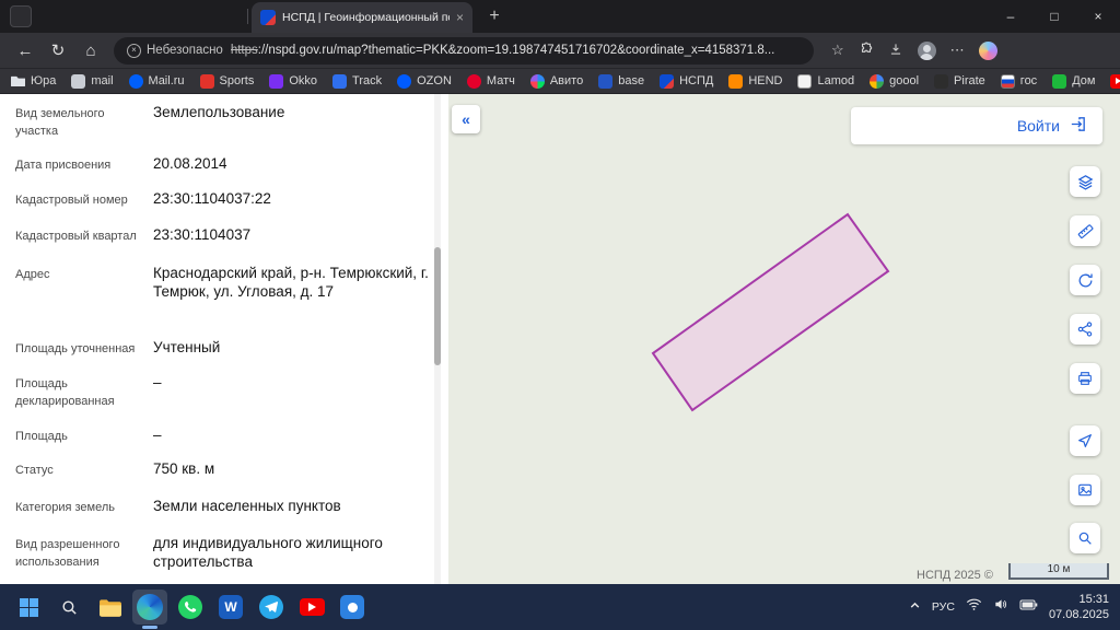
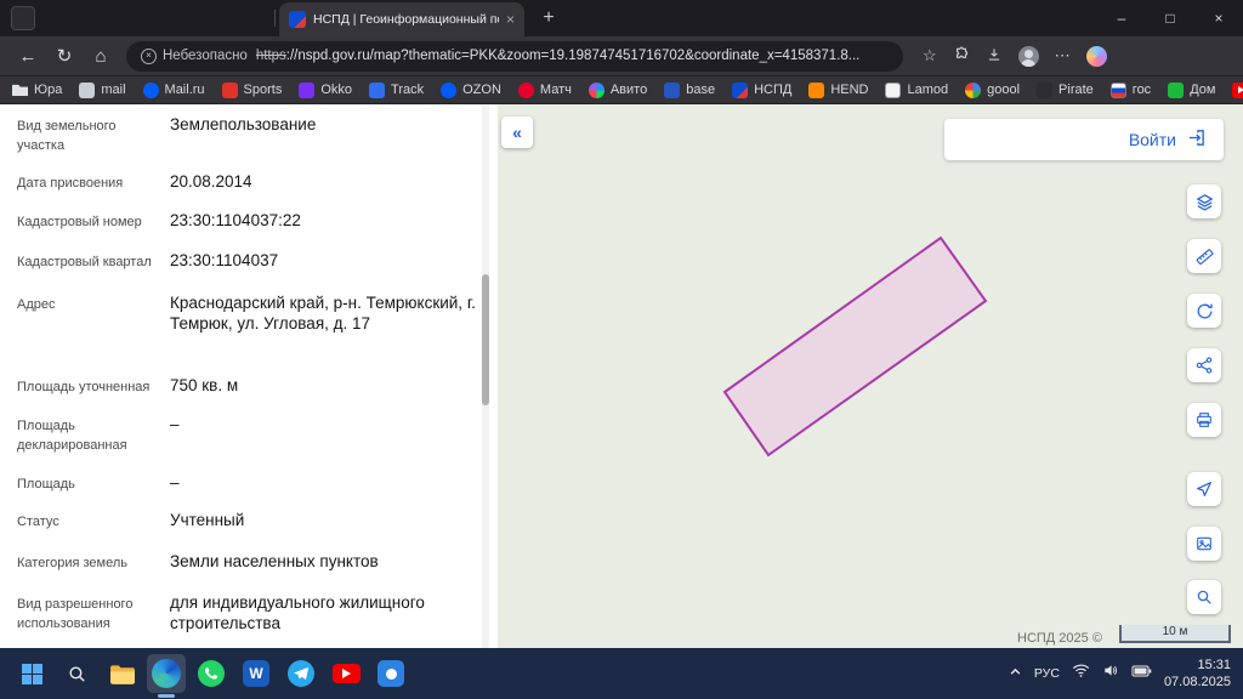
  НСПД | Геоинформационный п
  ×
  +
  –
  □
  ×
  ←
  ↻
  ⌂
  ×
  Небезопасно
  https://nspd.gov.ru/map?thematic=PKK&zoom=19.198747451716702&coordinate_x=4158371.8...
  ☆
  ⋯
  Юра
  mail
  Mail.ru
  Sports
  Okko
  Track
  OZON
  Матч
  Авито
  base
  НСПД
  HEND
  Lamod
  goool
  Pirate
  гос
  Дом
  Вид земельного участка
  Землепользование
  Дата присвоения
  20.08.2014
  Кадастровый номер
  23:30:1104037:22
  Кадастровый квартал
  23:30:1104037
  Адрес
  Краснодарский край, р-н. Темрюкский, г. Темрюк, ул. Угловая, д. 17
  Площадь уточненная
- Учтенный
+ 750 кв. м
  Площадь декларированная
  –
  Площадь
  –
  Статус
- 750 кв. м
+ Учтенный
  Категория земель
  Земли населенных пунктов
  Вид разрешенного использования
  для индивидуального жилищного строительства
  «
  Войти
  НСПД 2025 ©
  10 м
  W
  РУС
  15:31
  07.08.2025
